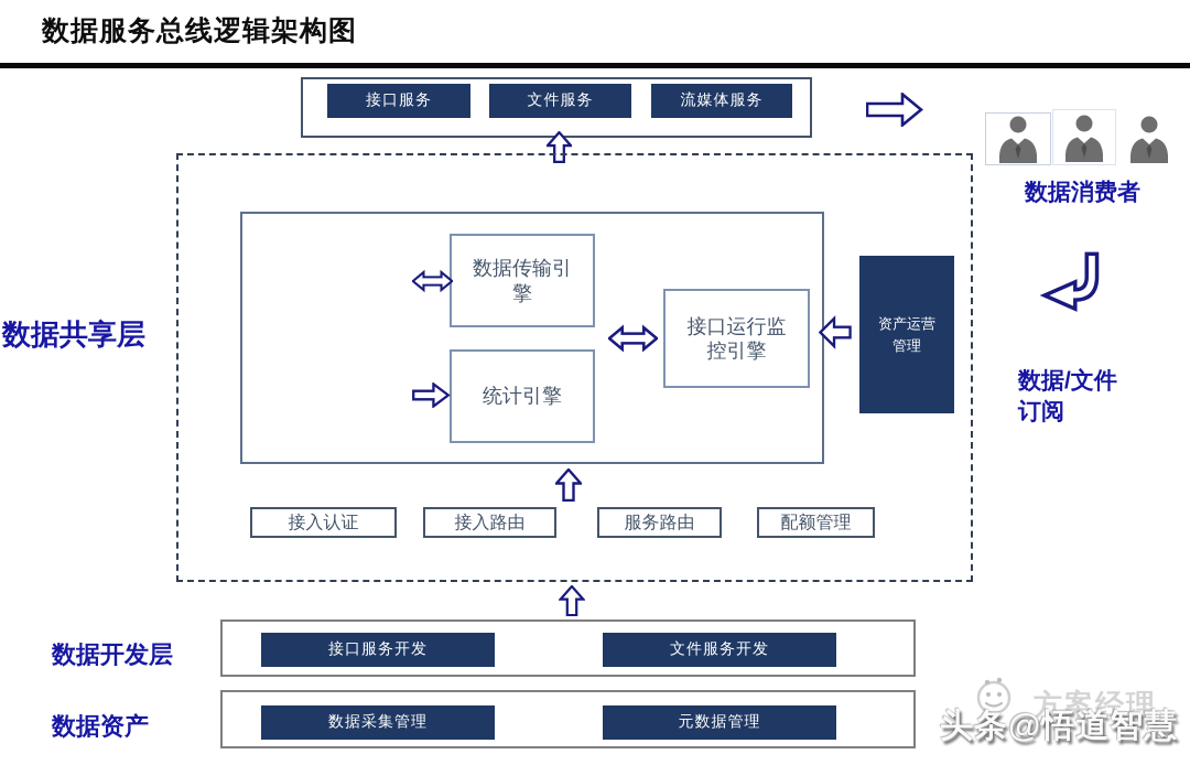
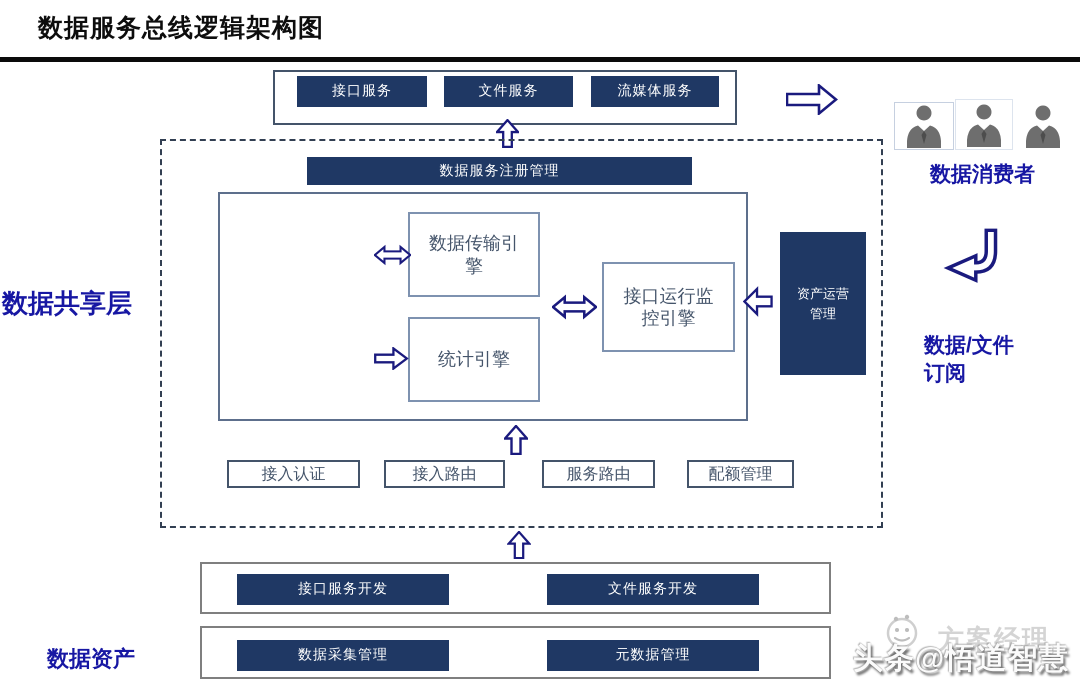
  数据服务总线逻辑架构图
  接口服务
  文件服务
  流媒体服务
  数据消费者
  数据共享层
+ 数据服务注册管理
  数据传输引
  擎
  统计引擎
  接口运行监
  控引擎
  资产运营
  管理
  接入认证
  接入路由
  服务路由
  配额管理
  数据/文件
  订阅
- 数据开发层
  接口服务开发
  文件服务开发
  数据资产
  数据采集管理
  元数据管理
  方案经理
  头条@悟道智慧
